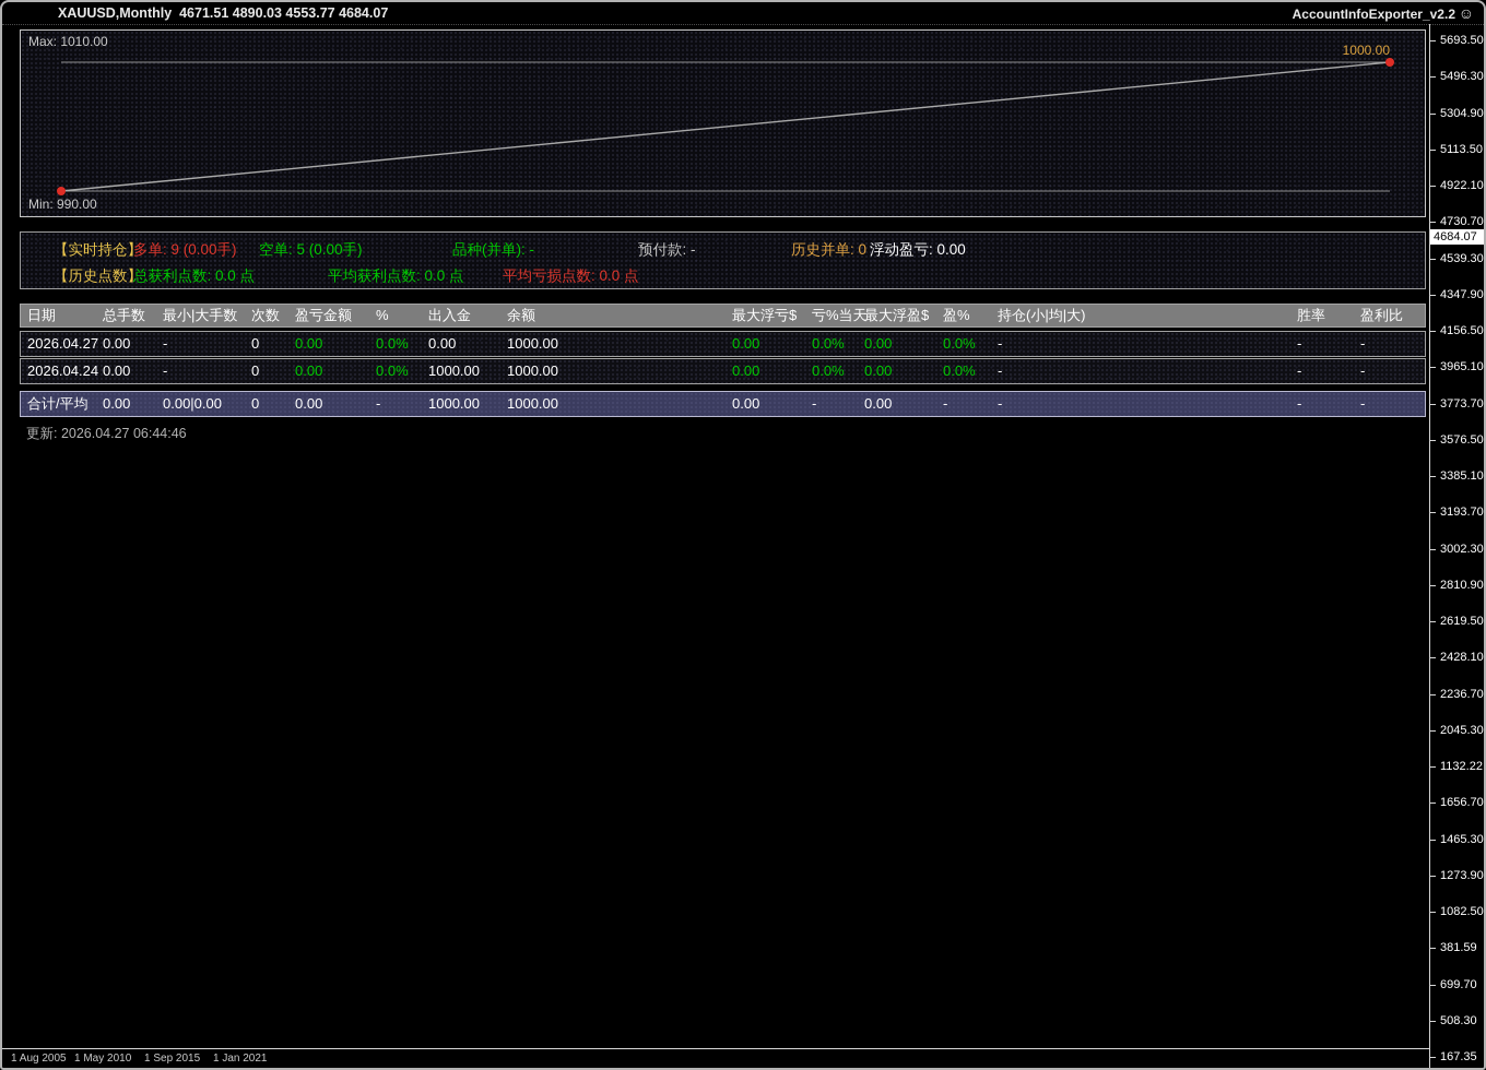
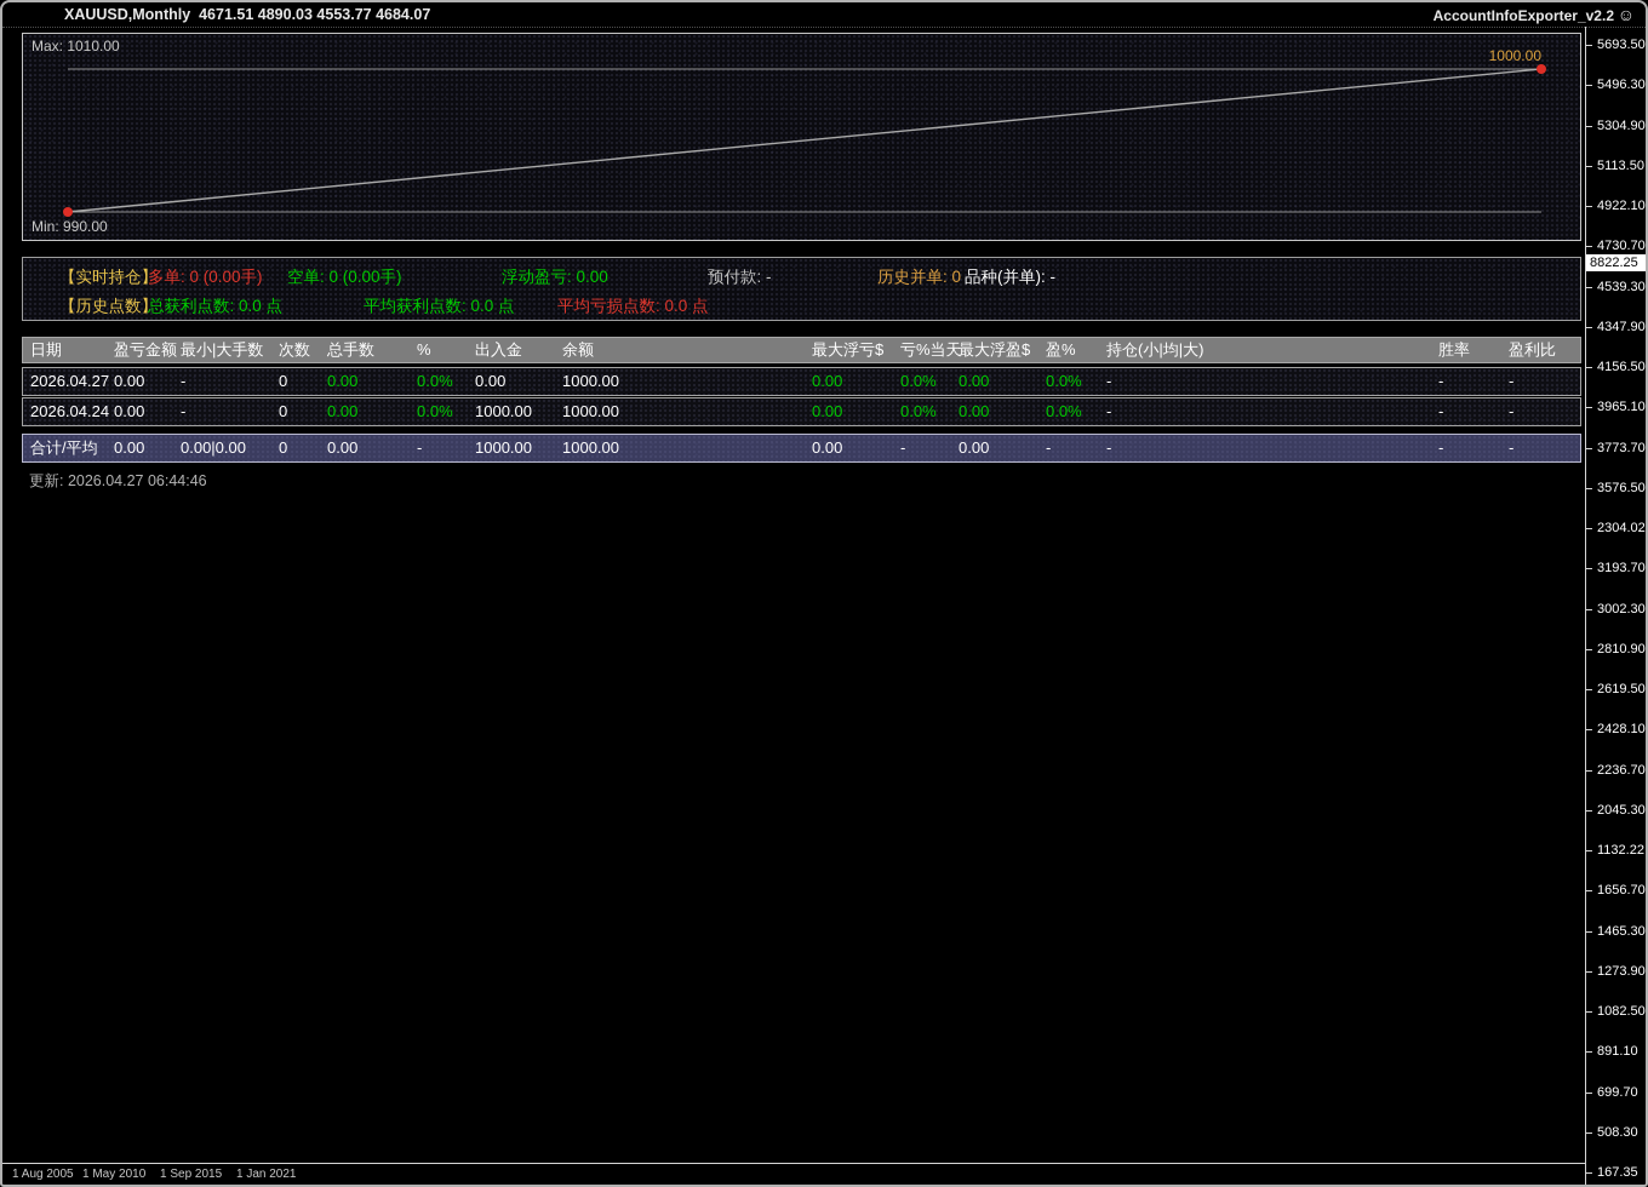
  XAUUSD,Monthly 4671.51 4890.03 4553.77 4684.07
  AccountInfoExporter_v2.2
  ☺
  Max: 1010.00
  Min: 990.00
  1000.00
  【实时持仓】
- 多单: 9 (0.00手)
+ 多单: 0 (0.00手)
- 空单: 5 (0.00手)
+ 空单: 0 (0.00手)
- 品种(并单): -
+ 浮动盈亏: 0.00
  预付款: -
  历史并单: 0
- 浮动盈亏: 0.00
+ 品种(并单): -
  【历史点数】
  总获利点数: 0.0 点
  平均获利点数: 0.0 点
  平均亏损点数: 0.0 点
  日期
- 总手数
+ 盈亏金额
  最小|大手数
  次数
- 盈亏金额
+ 总手数
  %
  出入金
  余额
  最大浮亏$
  亏%当天
  最大浮盈$
  盈%
  持仓(小|均|大)
  胜率
  盈利比
  2026.04.27
  0.00
  -
  0
  0.00
  0.0%
  0.00
  1000.00
  0.00
  0.0%
  0.00
  0.0%
  -
  -
  -
  2026.04.24
  0.00
  -
  0
  0.00
  0.0%
  1000.00
  1000.00
  0.00
  0.0%
  0.00
  0.0%
  -
  -
  -
  合计/平均
  0.00
  0.00|0.00
  0
  0.00
  -
  1000.00
  1000.00
  0.00
  -
  0.00
  -
  -
  -
  -
  更新: 2026.04.27 06:44:46
  5693.50
  5496.30
  5304.90
  5113.50
  4922.10
  4730.70
  4539.30
  4347.90
  4156.50
  3965.10
  3773.70
  3576.50
- 3385.10
+ 2304.02
  3193.70
  3002.30
  2810.90
  2619.50
  2428.10
  2236.70
  2045.30
  1132.22
  1656.70
  1465.30
  1273.90
  1082.50
- 381.59
+ 891.10
  699.70
  508.30
  167.35
- 4684.07
+ 8822.25
  1 Aug 2005
  1 May 2010
  1 Sep 2015
  1 Jan 2021
